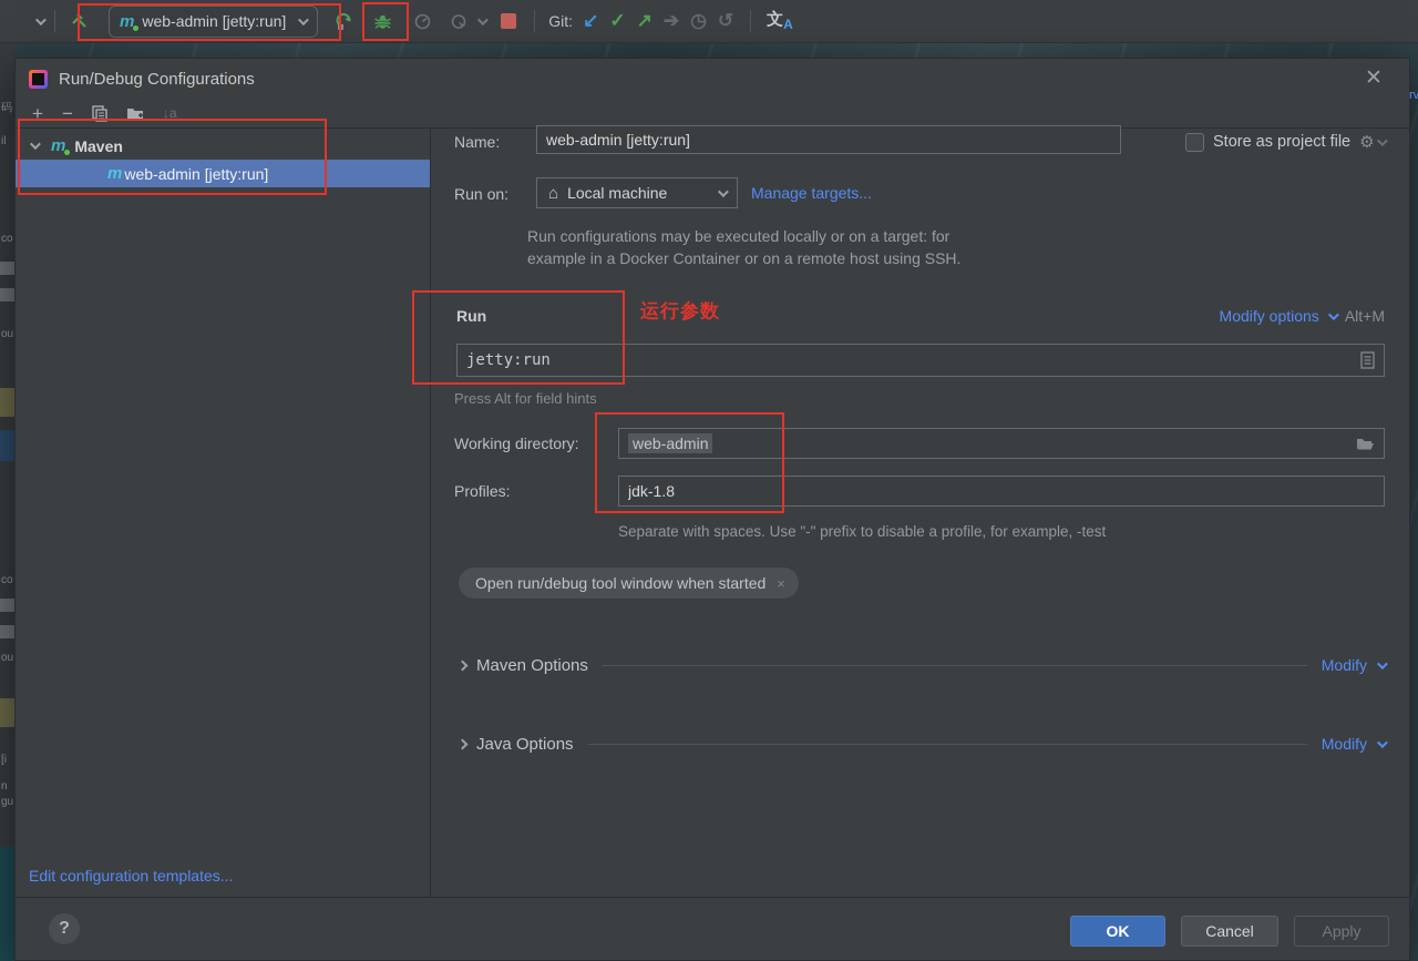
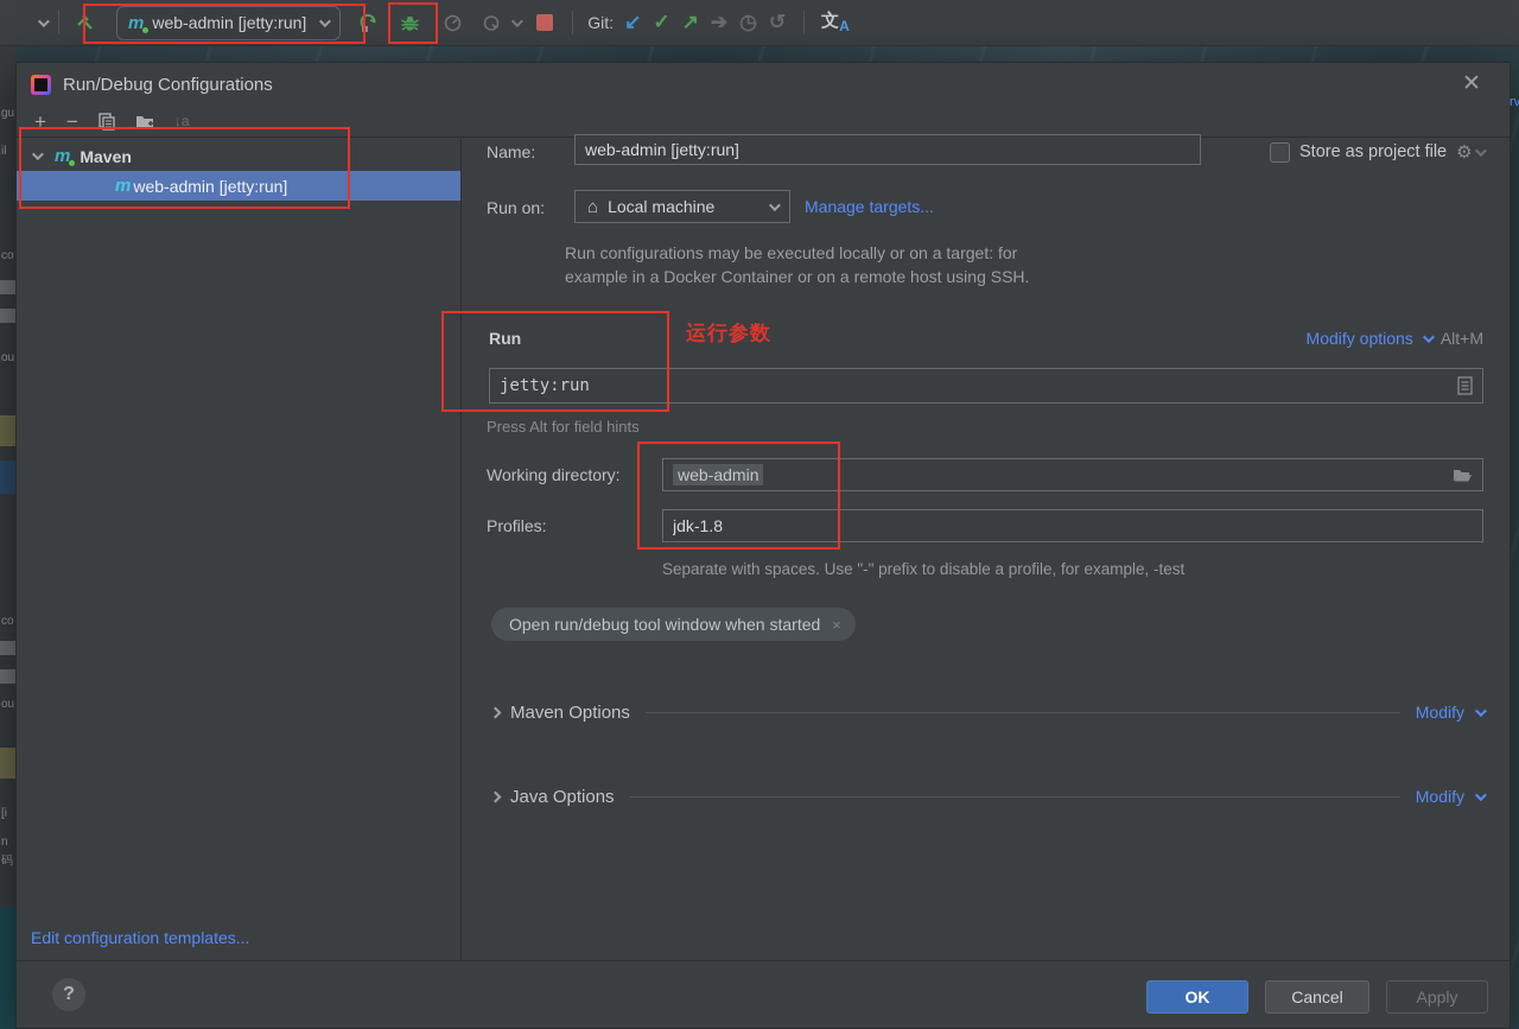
  m
  web-admin [jetty:run]
  Git:
  ↙
  ✓
  ↗
  ➔
  ◷
  ↺
  文
  A
- 码
+ gu
  il
  co
  ou
  co
  ou
  [i
  n
- gu
+ 码
  rv
  Run/Debug Configurations
  ✕
  +
  −
  ↓a
  m
  Maven
  m
  web-admin [jetty:run]
  Edit configuration templates...
  Name:
  web-admin [jetty:run]
  Store as project file
  ⚙
  Run on:
  ⌂
  Local machine
  Manage targets...
  Run configurations may be executed locally or on a target: for
  example in a Docker Container or on a remote host using SSH.
  Run
  Modify options
  Alt+M
  jetty:run
  Press Alt for field hints
  Working directory:
  web-admin
  Profiles:
  jdk-1.8
  Separate with spaces. Use "-" prefix to disable a profile, for example, -test
  Open run/debug tool window when started
  ×
  Maven Options
  Modify
  Java Options
  Modify
  ?
  OK
  Cancel
  Apply
  运行参数
